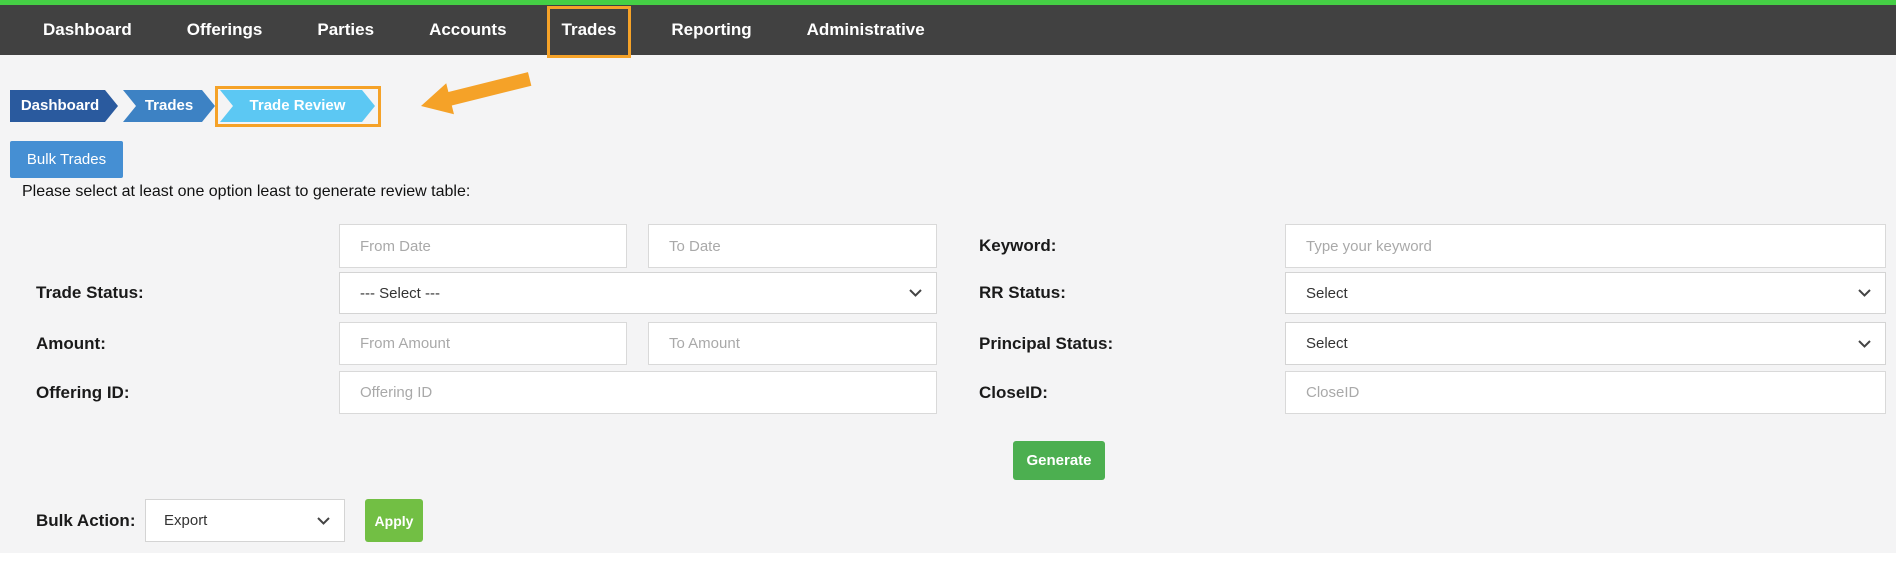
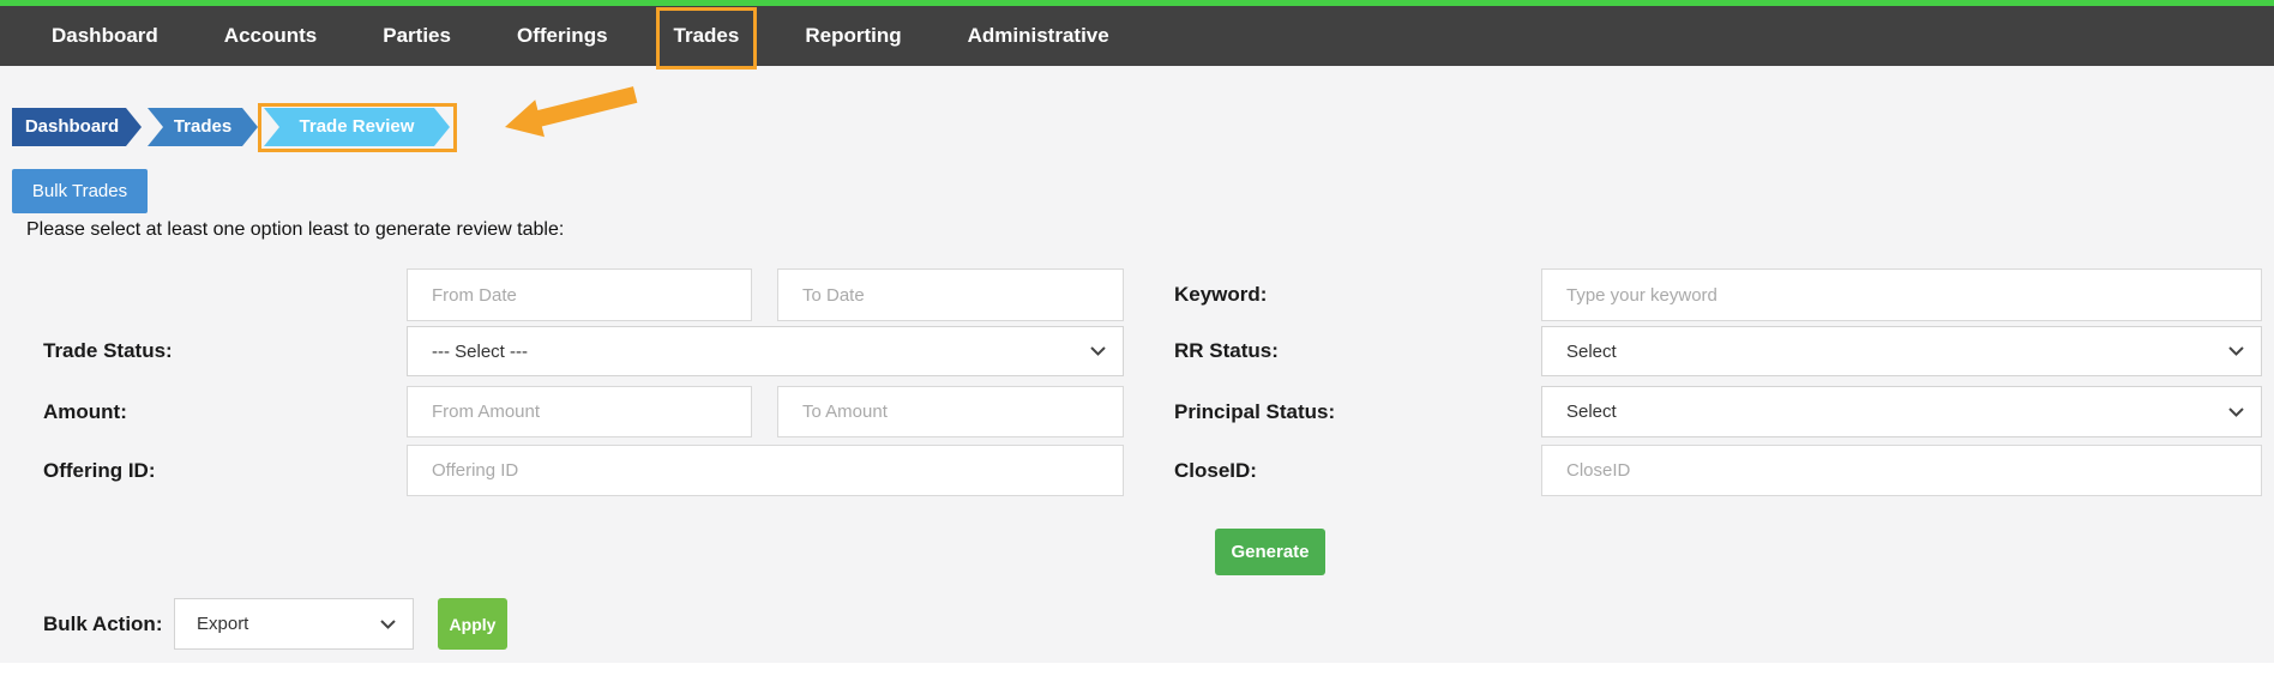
  Dashboard
- Offerings
+ Accounts
  Parties
- Accounts
+ Offerings
  Trades
  Reporting
  Administrative
  Dashboard
  Trades
  Trade Review
  Bulk Trades
  Please select at least one option least to generate review table:
  From Date
  To Date
  Keyword:
  Type your keyword
  Trade Status:
  --- Select ---
  RR Status:
  Select
  Amount:
  From Amount
  To Amount
  Principal Status:
  Select
  Offering ID:
  Offering ID
  CloseID:
  CloseID
  Generate
  Bulk Action:
  Export
  Apply
